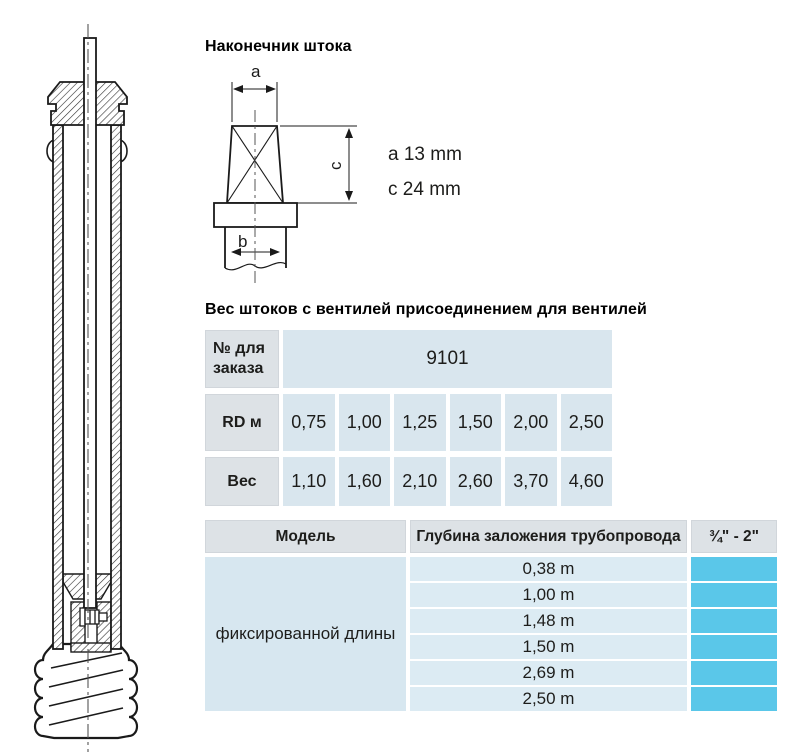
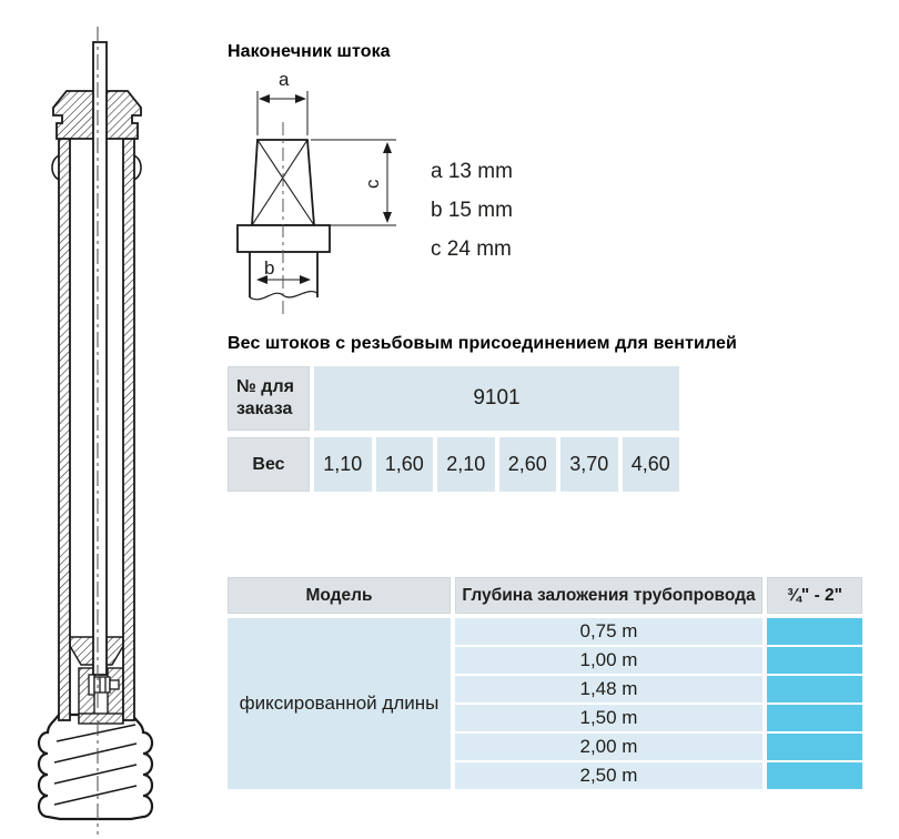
  a
  b
  Наконечник штока
  a 13 mm
+ b 15 mm
  c 24 mm
- Вес штоков с вентилей присоединением для вентилей
+ Вес штоков с резьбовым присоединением для вентилей
  № для заказа
  9101
- RD м
- 0,75
- 1,00
- 1,25
- 1,50
- 2,00
- 2,50
  Вес
  1,10
  1,60
  2,10
  2,60
  3,70
  4,60
  Модель
  Глубина заложения трубопровода
  ¾" - 2"
  фиксированной длины
- 0,38 m
+ 0,75 m
  1,00 m
  1,48 m
  1,50 m
- 2,69 m
+ 2,00 m
  2,50 m
